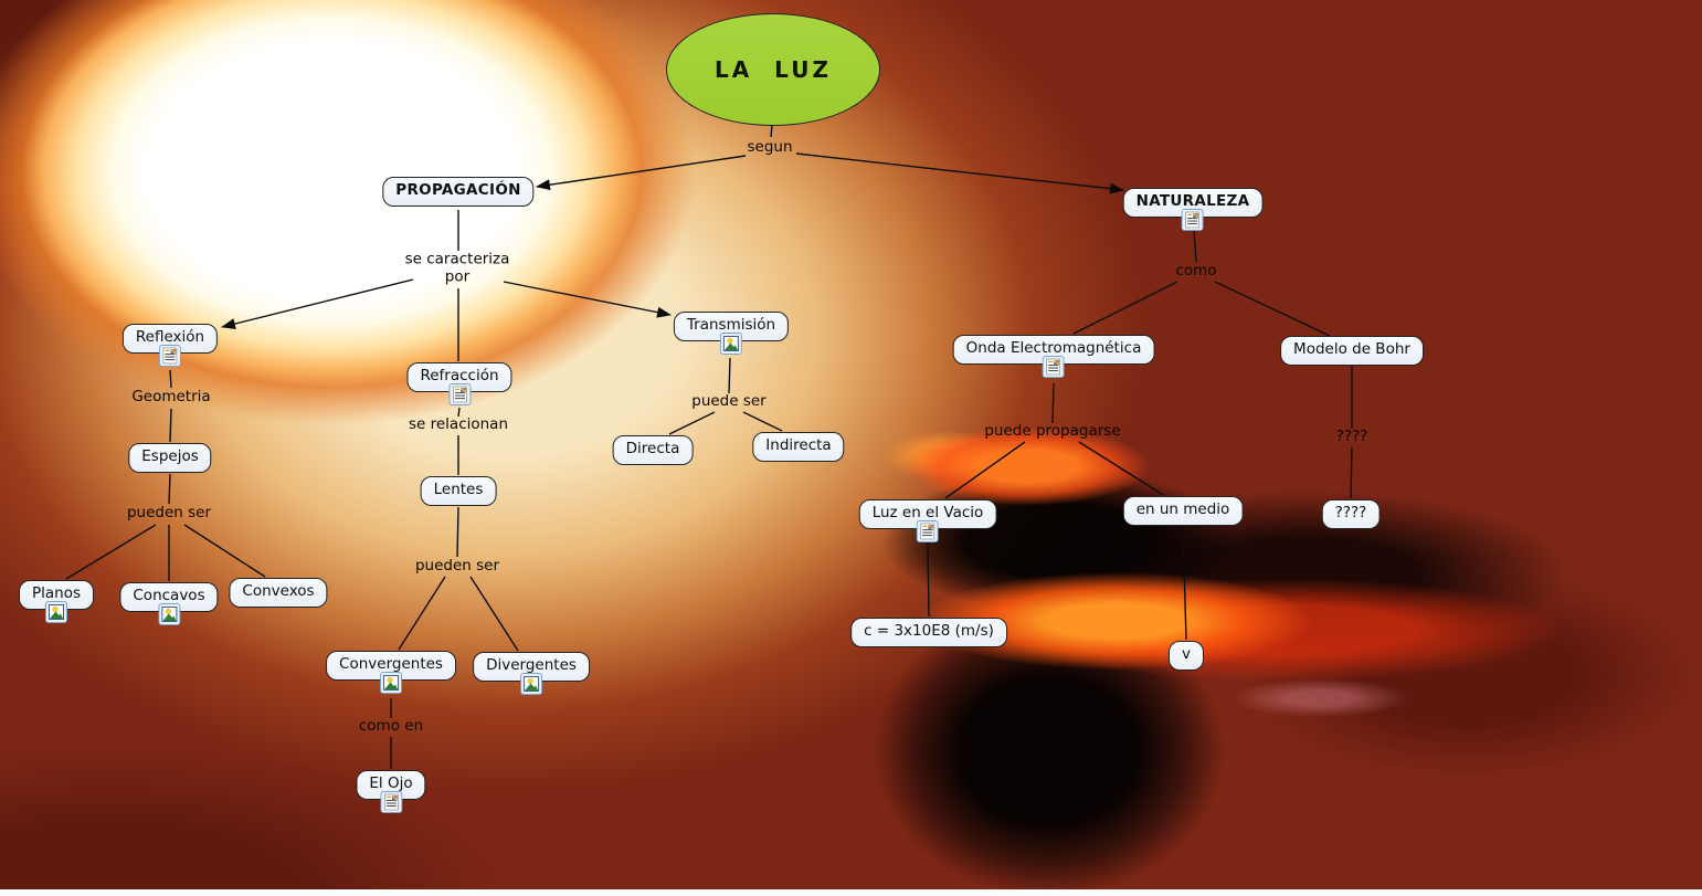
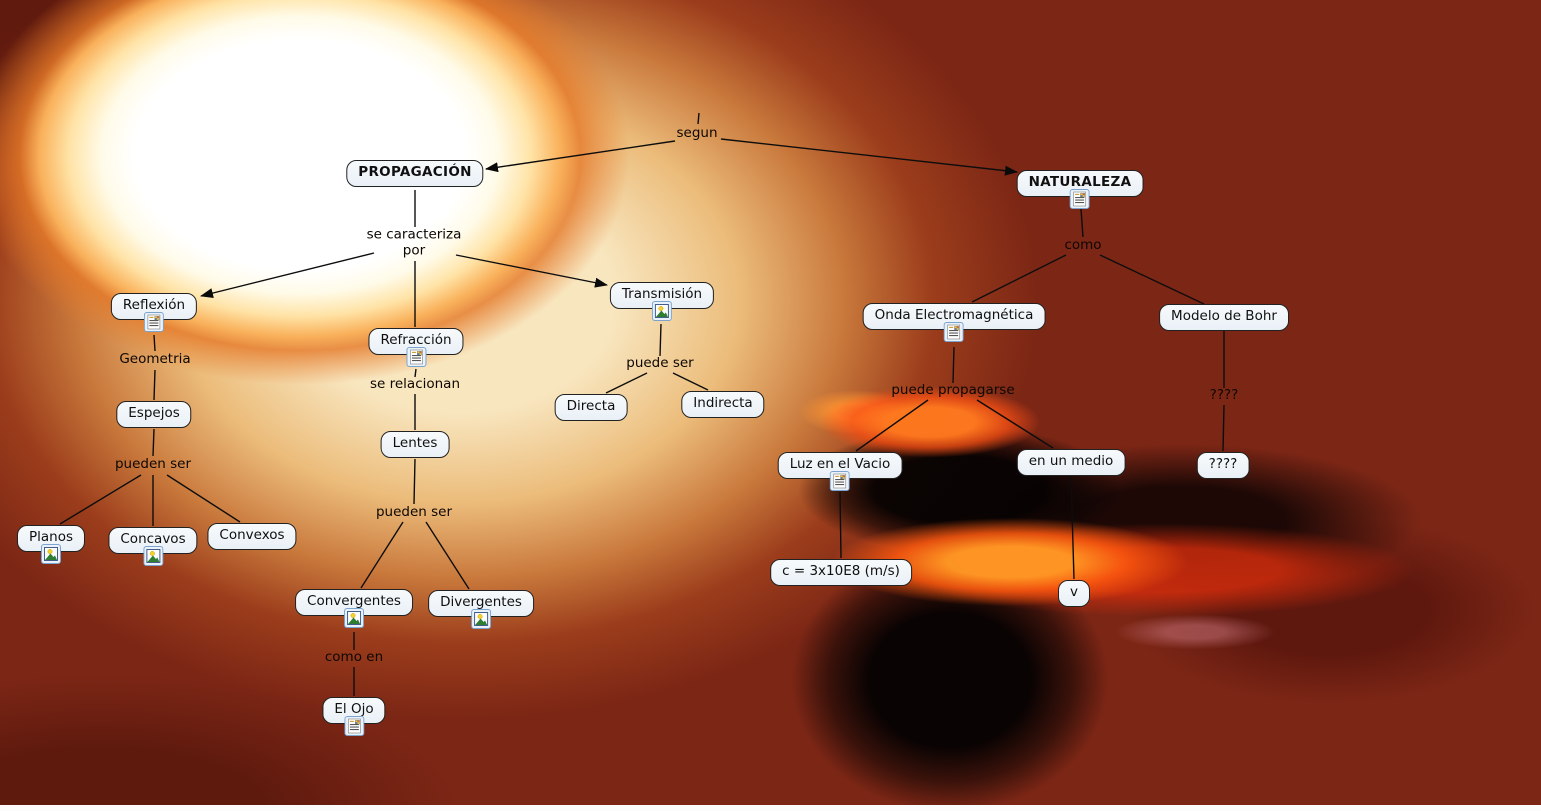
- LA LUZ
  segun
  se caracteriza por
  Geometria
  pueden ser
  se relacionan
  pueden ser
  como en
  puede ser
  como
  puede propagarse
  ????
  PROPAGACIÓN
  NATURALEZA
  Reflexión
  Espejos
  Planos
  Concavos
  Convexos
  Refracción
  Lentes
  Convergentes
  Divergentes
  El Ojo
  Transmisión
  Directa
  Indirecta
  Onda Electromagnética
  Modelo de Bohr
  Luz en el Vacio
  en un medio
  c = 3x10E8 (m/s)
  v
  ????
